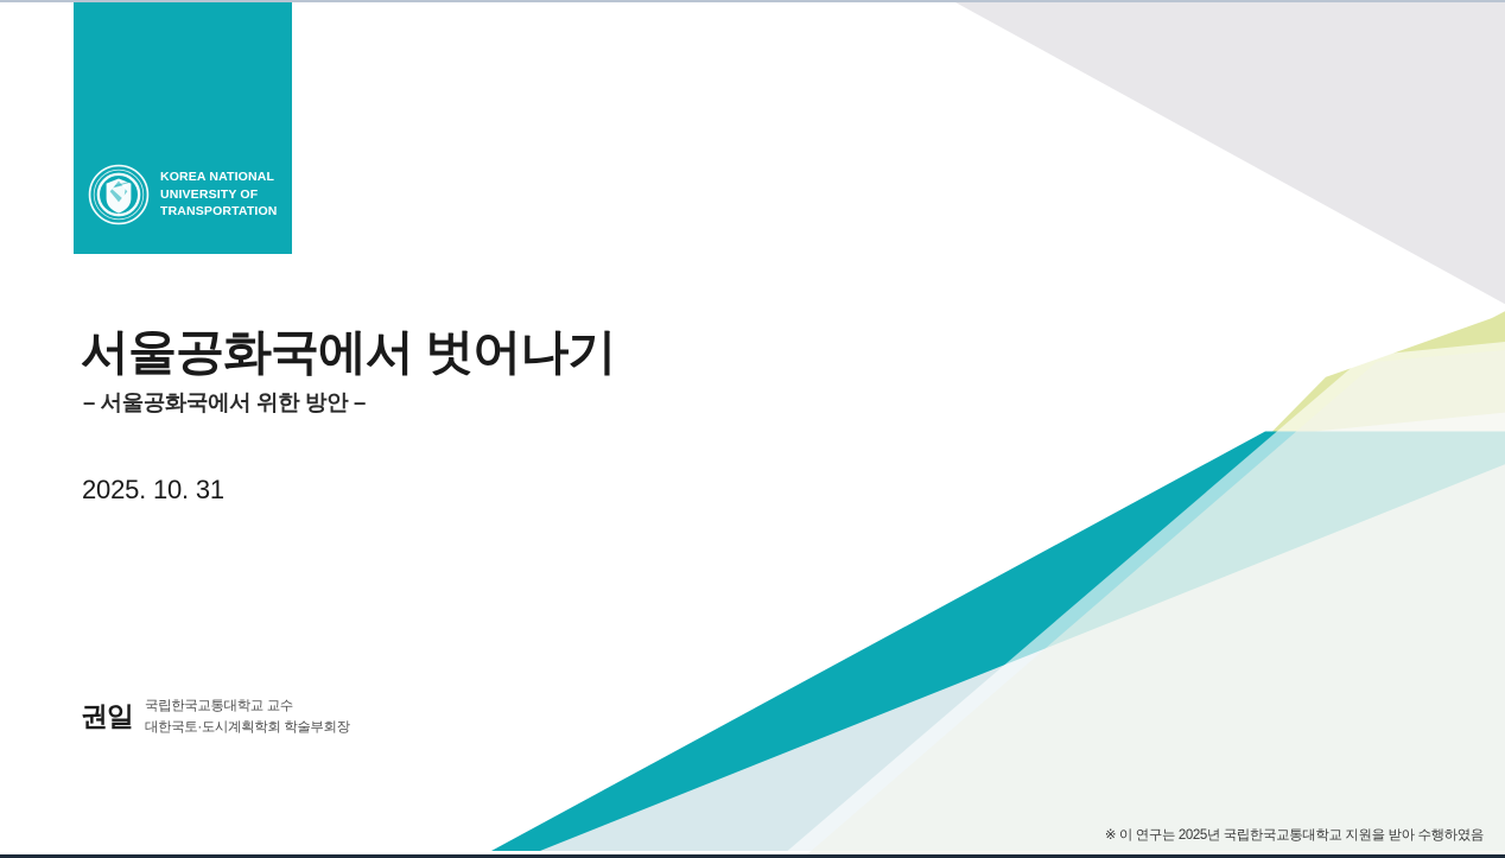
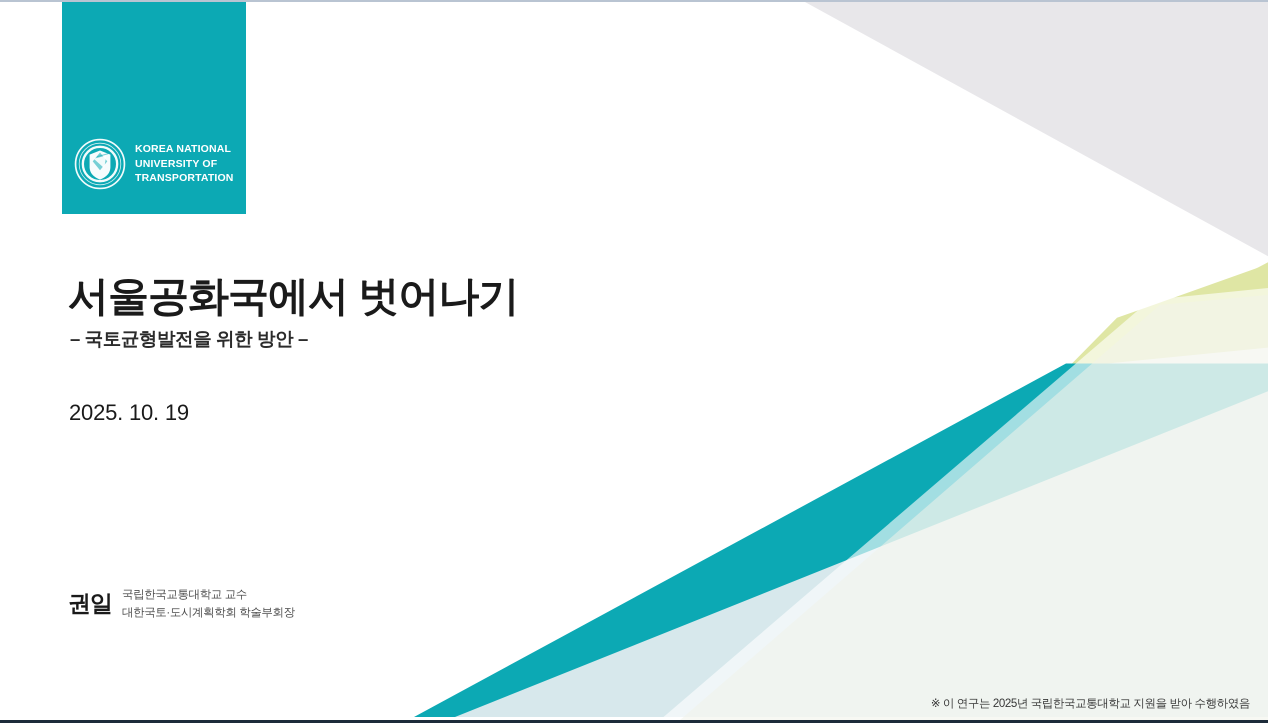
  KOREA NATIONAL
  UNIVERSITY OF
  TRANSPORTATION
  서울공화국에서 벗어나기
- – 서울공화국에서 위한 방안 –
+ – 국토균형발전을 위한 방안 –
- 2025. 10. 31
+ 2025. 10. 19
  권일
  국립한국교통대학교 교수
  대한국토·도시계획학회 학술부회장
  ※ 이 연구는 2025년 국립한국교통대학교 지원을 받아 수행하였음
